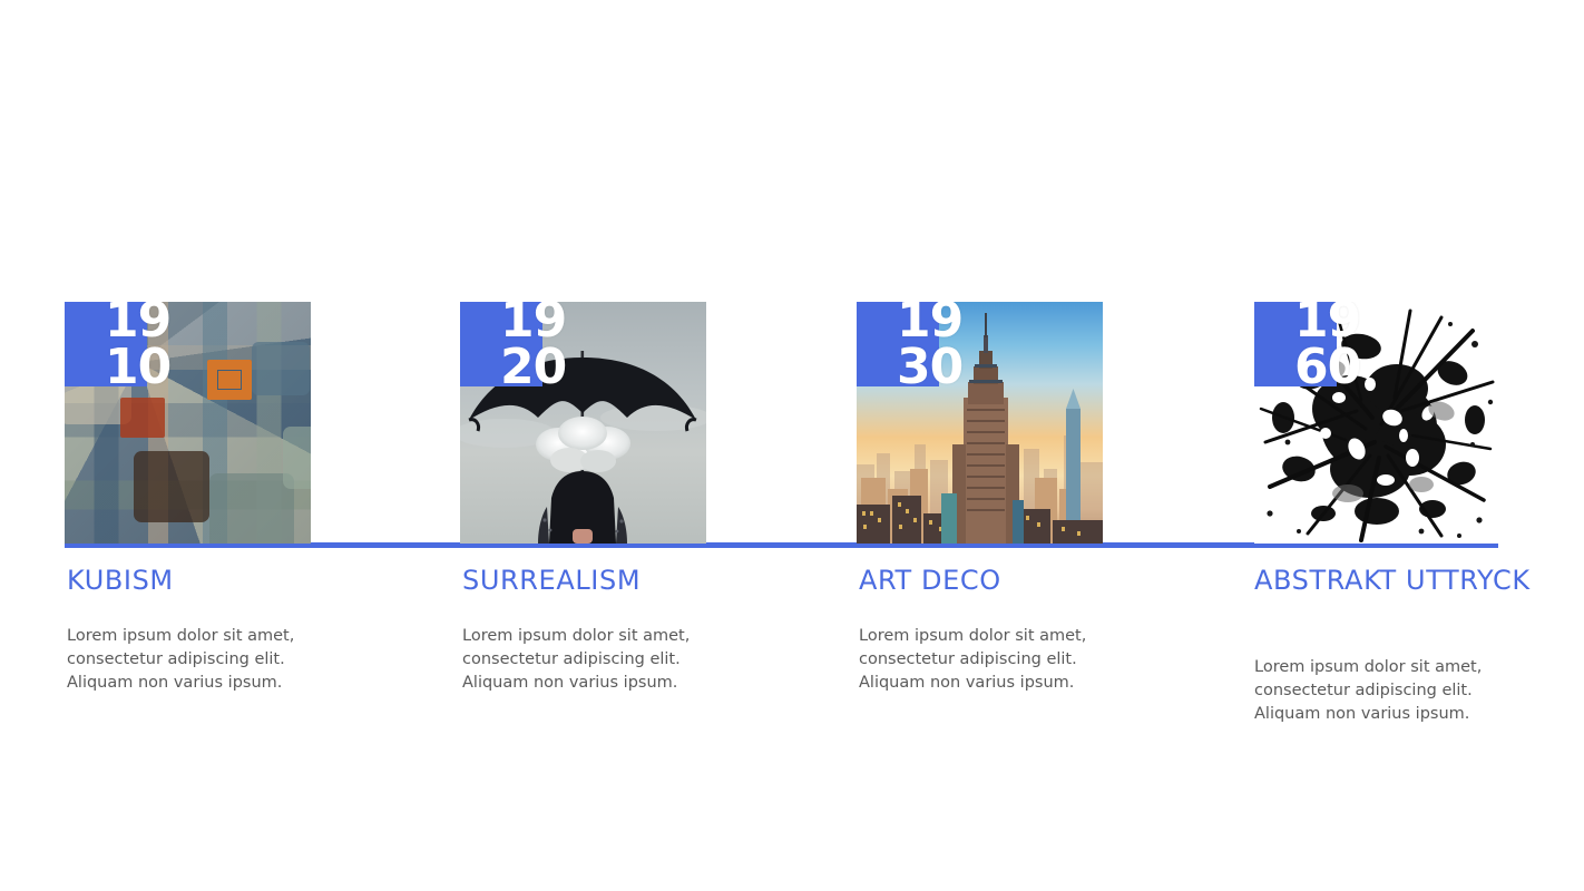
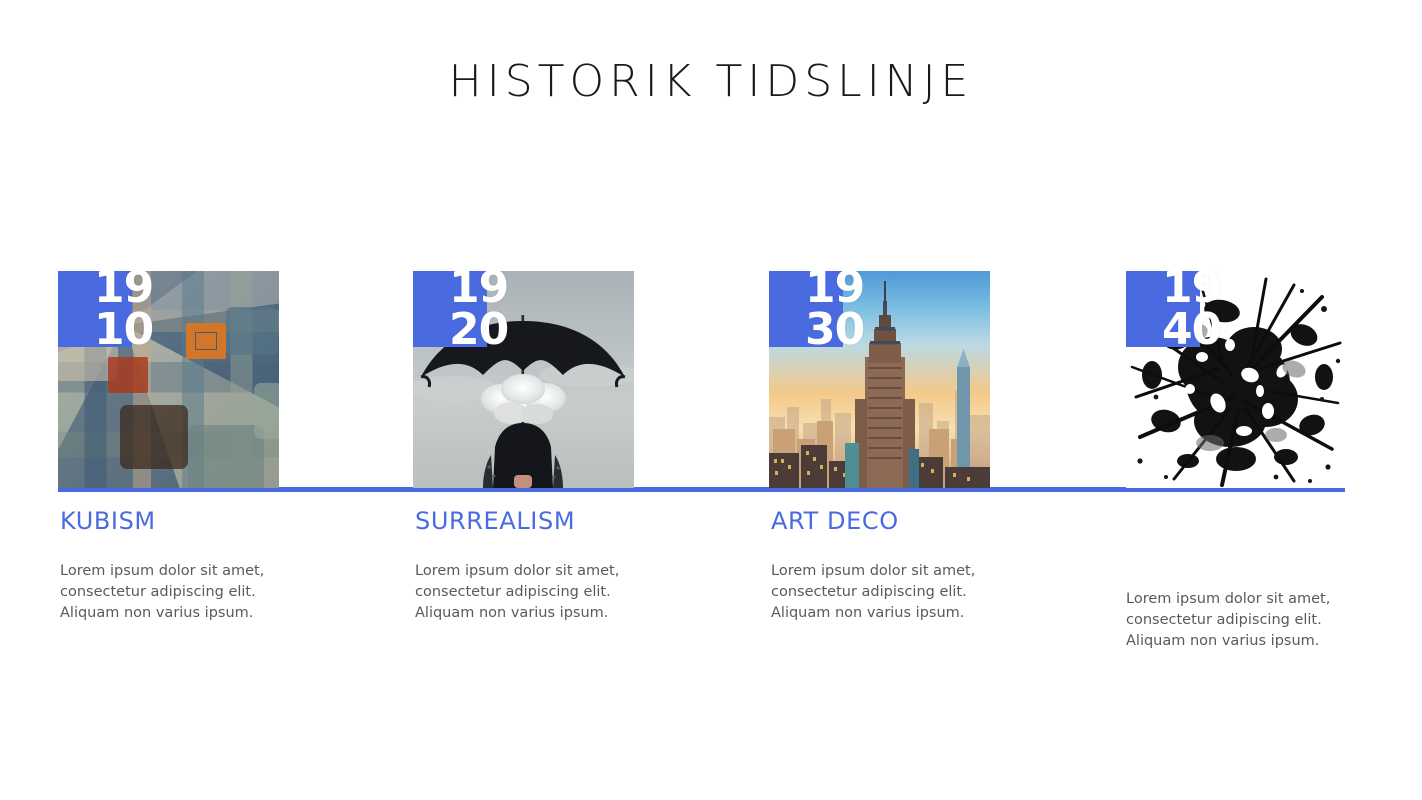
+ HISTORIK TIDSLINJE
  19
  10
  KUBISM
  Lorem ipsum dolor sit amet, consectetur adipiscing elit. Aliquam non varius ipsum.
  19
  20
  SURREALISM
  Lorem ipsum dolor sit amet, consectetur adipiscing elit. Aliquam non varius ipsum.
  19
  30
  ART DECO
  Lorem ipsum dolor sit amet, consectetur adipiscing elit. Aliquam non varius ipsum.
  19
- 60
+ 40
- ABSTRAKT UTTRYCK
  Lorem ipsum dolor sit amet, consectetur adipiscing elit. Aliquam non varius ipsum.
